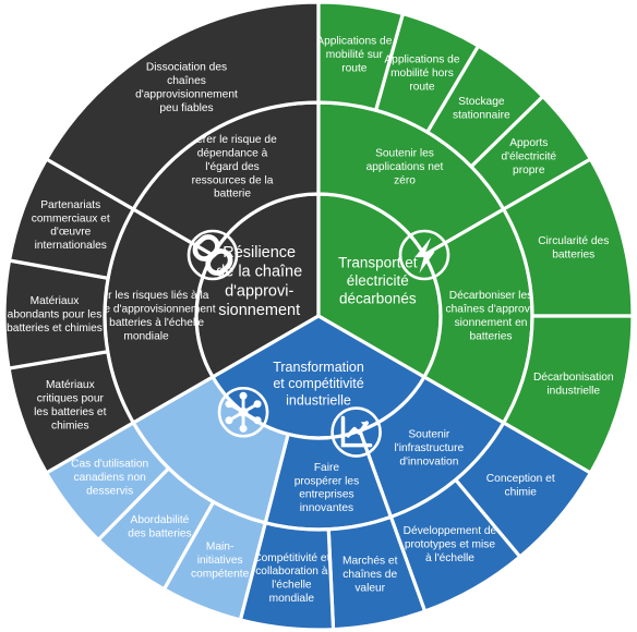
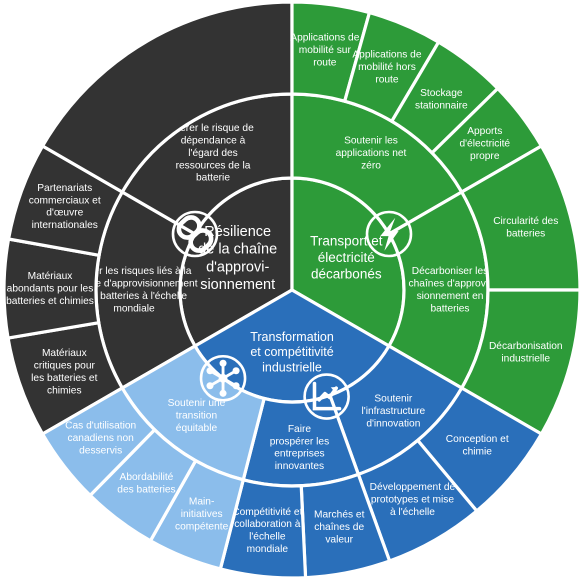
  ésilience
  la chaîne
  d'approvi-
  sionnement
  r les risques liés à la
  e d'approvisionnement
  batteries à l'échelle
  mondiale
  Matériaux
  critiques pour
  les batteries et
  chimies
  Matériaux
  abondants pour les
  batteries et chimies
  Partenariats
  commerciaux et
  d'œuvre
  internationales
  rer le risque de
  dépendance à
  l'égard des
  ressources de la
  batterie
- Dissociation des
- chaînes
- d'approvisionnement
- peu fiables
  Transport et
  électricité
  décarbonés
  Soutenir les
  applications net
  zéro
  Applications de
  mobilité sur
  route
  Applications de
  mobilité hors
  route
  Stockage
  stationnaire
  Apports
  d'électricité
  propre
  Décarboniser le
  chaînes d'approv
  sionnement en
  batteries
  Circularité des
  batteries
  Décarbonisation
  industrielle
  Transformation
  et compétitivité
  industrielle
  Soutenir
  l'infrastructure
  d'innovation
  Conception et
  chimie
  Développement de
  prototypes et mise
  à l'échelle
  Faire
  prospérer les
  entreprises
  innovantes
  Marchés et
  chaînes de
  valeur
  ompétitivité et
  collaboration à
  l'échelle
  mondiale
+ Soutenir une
+ transition
+ équitable
  Main-
  initiatives
  compétente
  Abordabilité
  des batteries
  Cas d'utilisation
  canadiens non
  desservis
